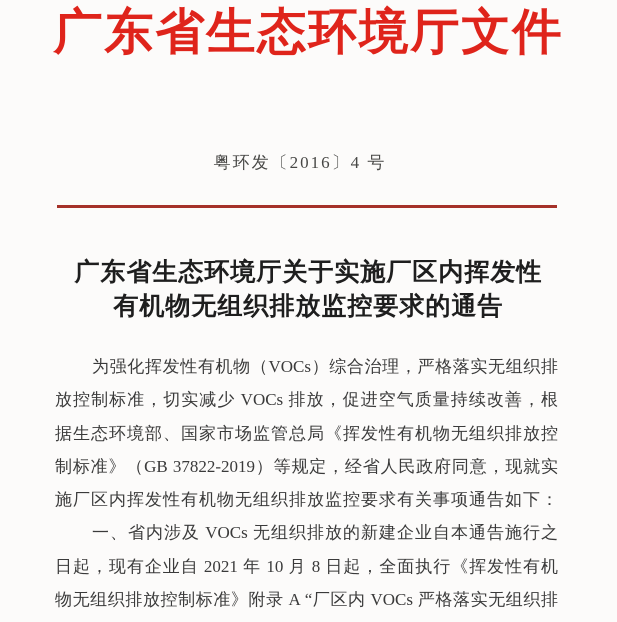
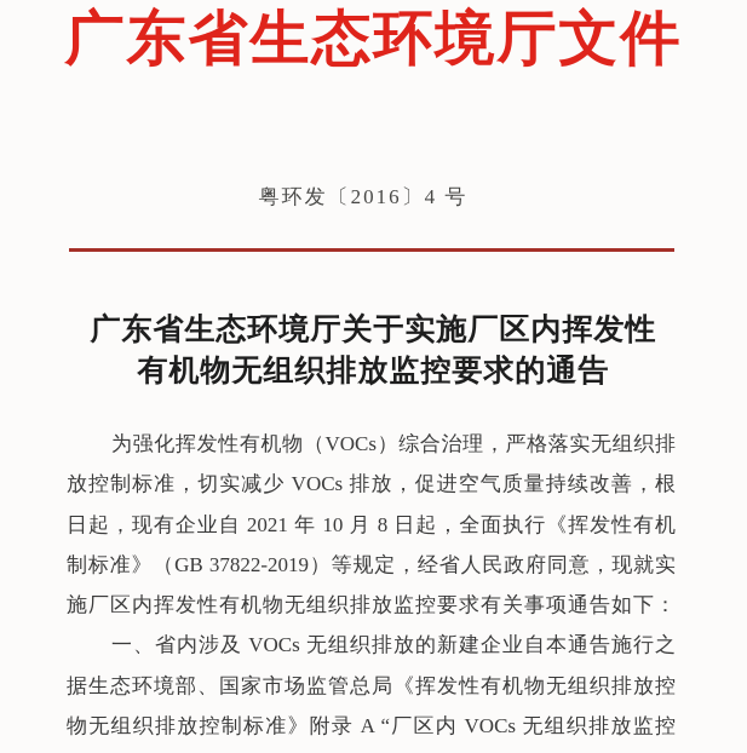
  广东省生态环境厅文件
  粤环发〔2016〕4 号
  广东省生态环境厅关于实施厂区内挥发性
  有机物无组织排放监控要求的通告
  为强化挥发性有机物（VOCs）综合治理，严格落实无组织排
  放控制标准，切实减少 VOCs 排放，促进空气质量持续改善，根
- 据生态环境部、国家市场监管总局《挥发性有机物无组织排放控
+ 日起，现有企业自 2021 年 10 月 8 日起，全面执行《挥发性有机
  制标准》（GB 37822-2019）等规定，经省人民政府同意，现就实
  施厂区内挥发性有机物无组织排放监控要求有关事项通告如下：
  一、省内涉及 VOCs 无组织排放的新建企业自本通告施行之
- 日起，现有企业自 2021 年 10 月 8 日起，全面执行《挥发性有机
+ 据生态环境部、国家市场监管总局《挥发性有机物无组织排放控
- 物无组织排放控制标准》附录 A “厂区内 VOCs 严格落实无组织排
+ 物无组织排放控制标准》附录 A “厂区内 VOCs 无组织排放监控
